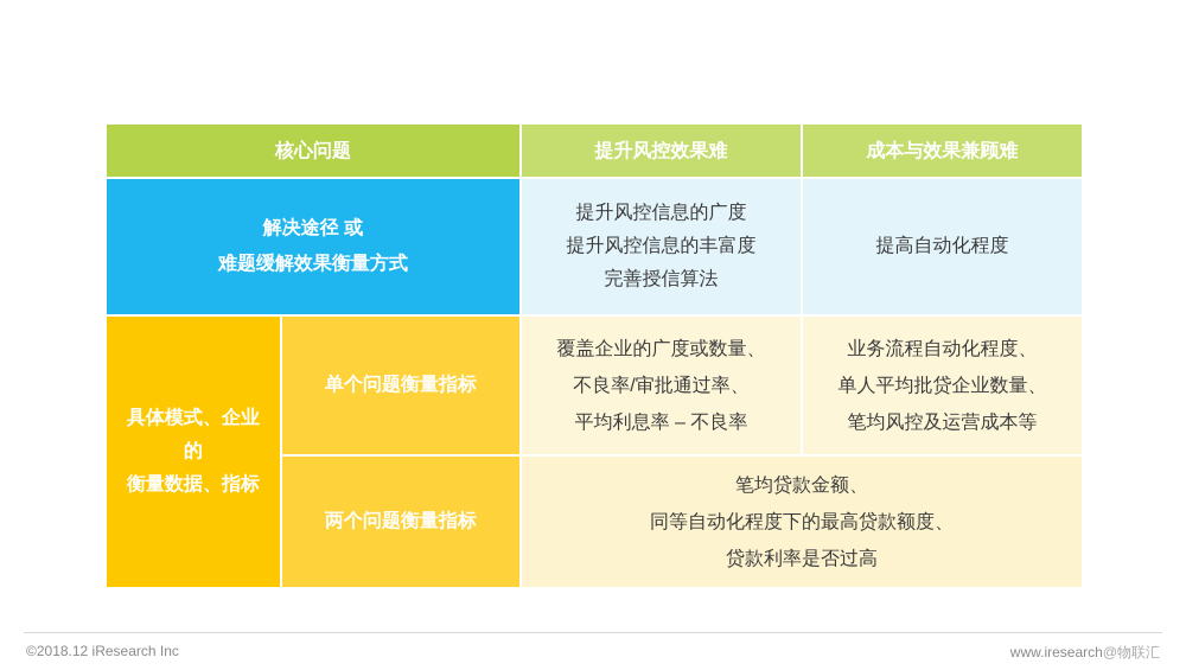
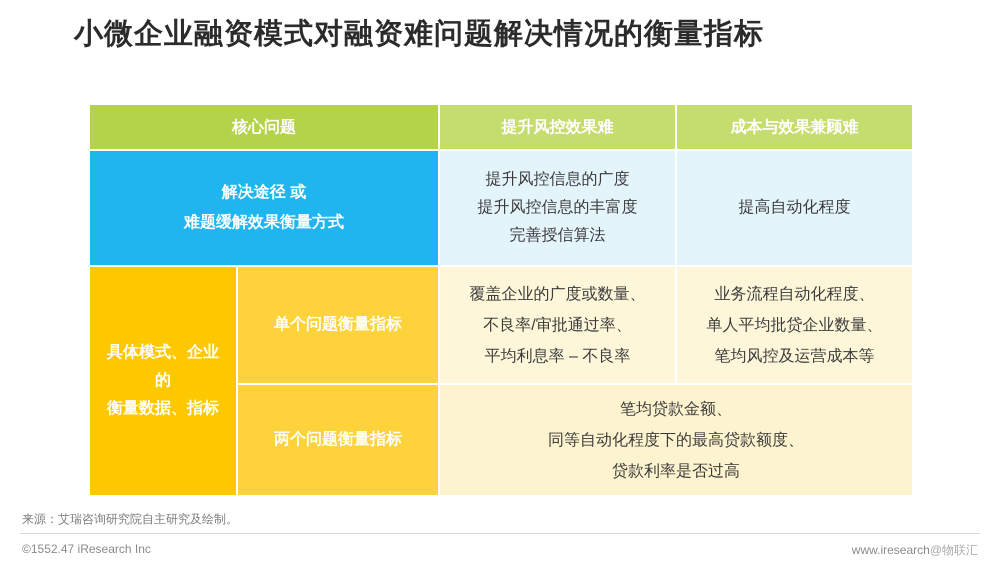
+ 小微企业融资模式对融资难问题解决情况的衡量指标
  核心问题	提升风控效果难	成本与效果兼顾难
  解决途径 或 难题缓解效果衡量方式	提升风控信息的广度 提升风控信息的丰富度 完善授信算法	提高自动化程度
  具体模式、企业 的 衡量数据、指标	单个问题衡量指标	覆盖企业的广度或数量、 不良率/审批通过率、 平均利息率 – 不良率	业务流程自动化程度、 单人平均批贷企业数量、 笔均风控及运营成本等
  两个问题衡量指标	笔均贷款金额、 同等自动化程度下的最高贷款额度、 贷款利率是否过高
+ 来源：艾瑞咨询研究院自主研究及绘制。
- ©2018.12 iResearch Inc
+ ©1552.47 iResearch Inc
  www.iresearch@物联汇
